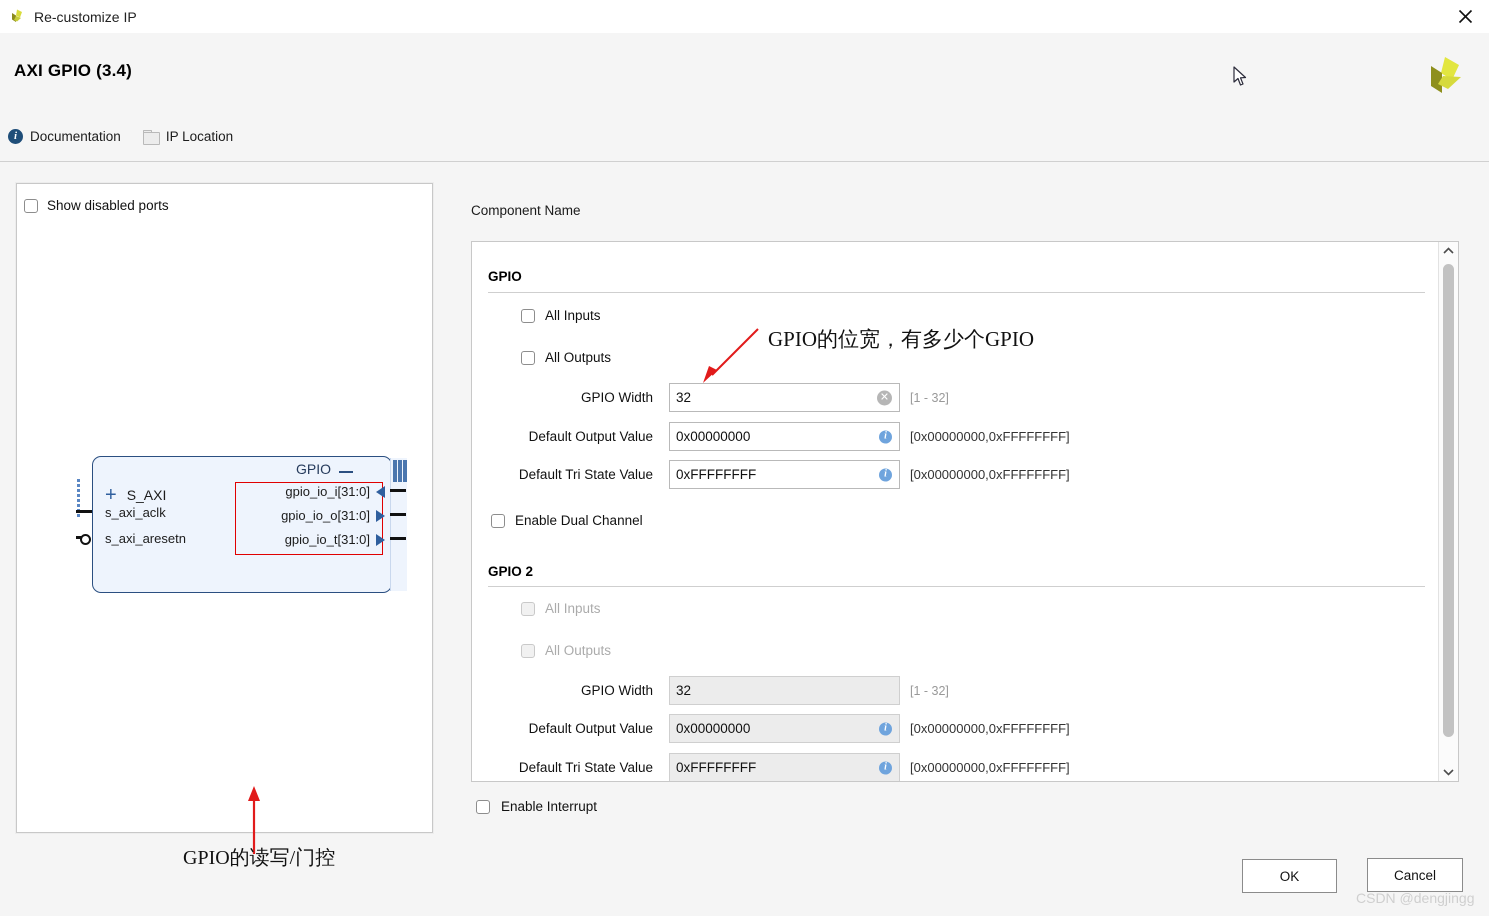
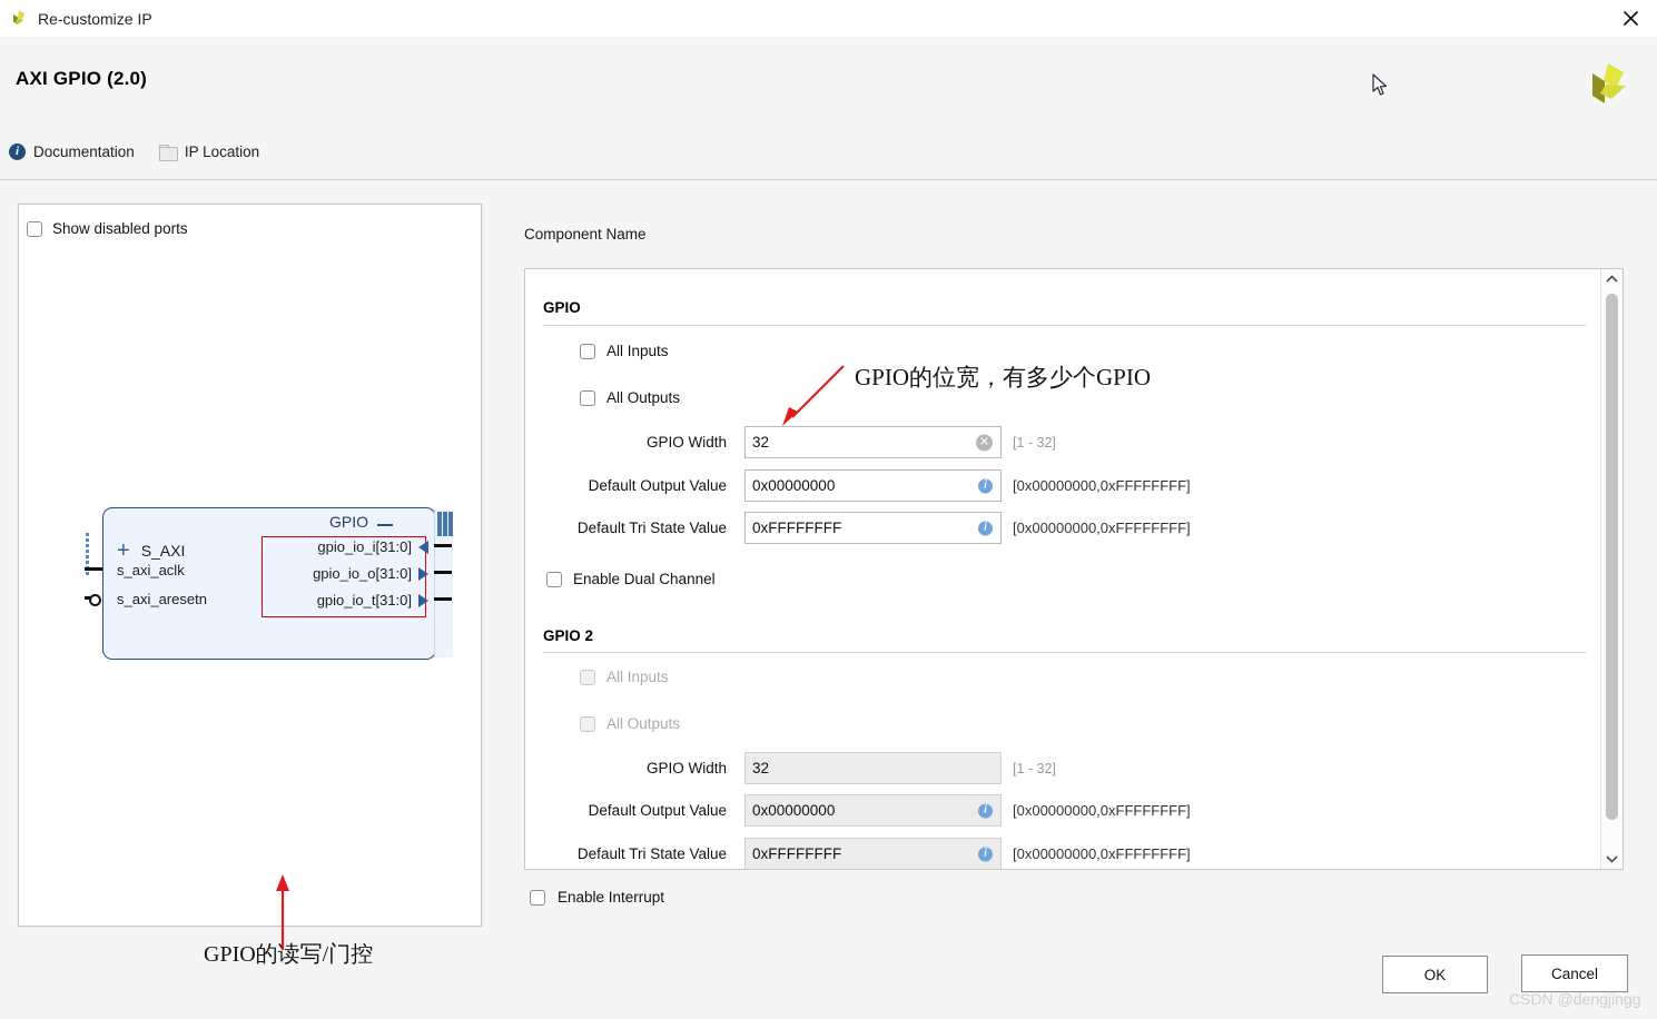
  Re-customize IP
- AXI GPIO (3.4)
+ AXI GPIO (2.0)
  i
  Documentation
  IP Location
  Show disabled ports
  GPIO
  +
  S_AXI
  s_axi_aclk
  s_axi_aresetn
  gpio_io_i[31:0]
  gpio_io_o[31:0]
  gpio_io_t[31:0]
  GPIO的读写/门控
  Component Name
  GPIO
  All Inputs
  All Outputs
  GPIO Width
  32
  ✕
  [1 - 32]
  Default Output Value
  0x00000000
  i
  [0x00000000,0xFFFFFFFF]
  Default Tri State Value
  0xFFFFFFFF
  i
  [0x00000000,0xFFFFFFFF]
  Enable Dual Channel
  GPIO 2
  All Inputs
  All Outputs
  GPIO Width
  32
  [1 - 32]
  Default Output Value
  0x00000000
  i
  [0x00000000,0xFFFFFFFF]
  Default Tri State Value
  0xFFFFFFFF
  i
  [0x00000000,0xFFFFFFFF]
  GPIO的位宽，有多少个GPIO
  Enable Interrupt
  OK
  Cancel
  CSDN @dengjingg
